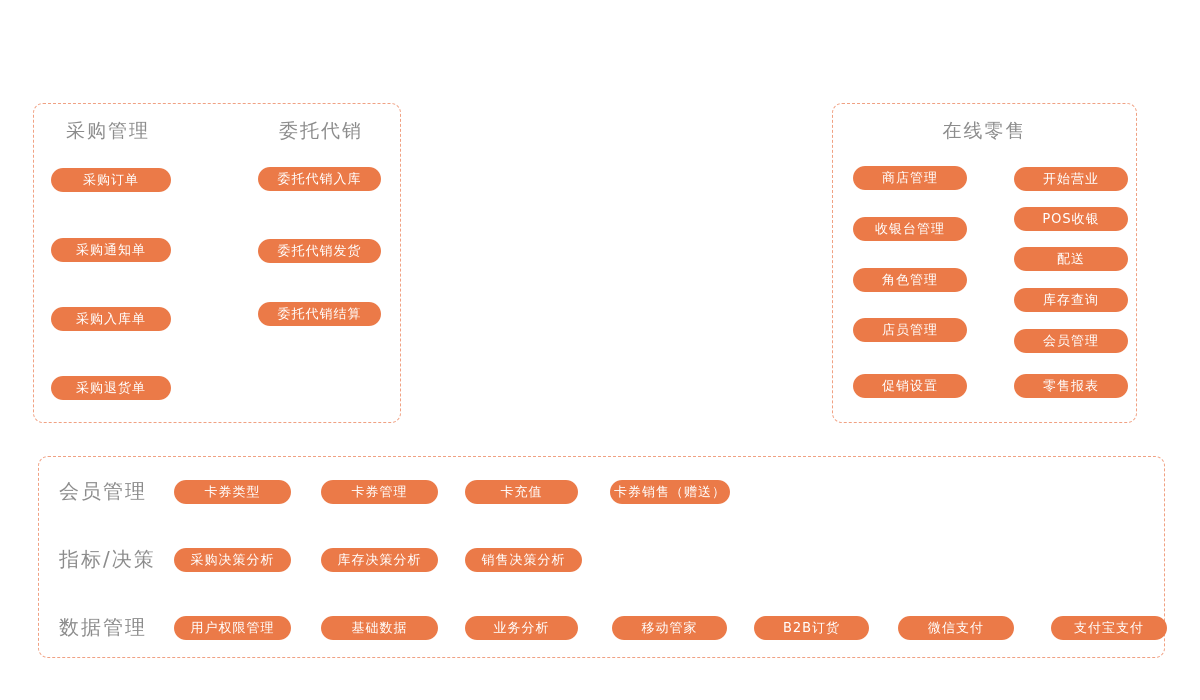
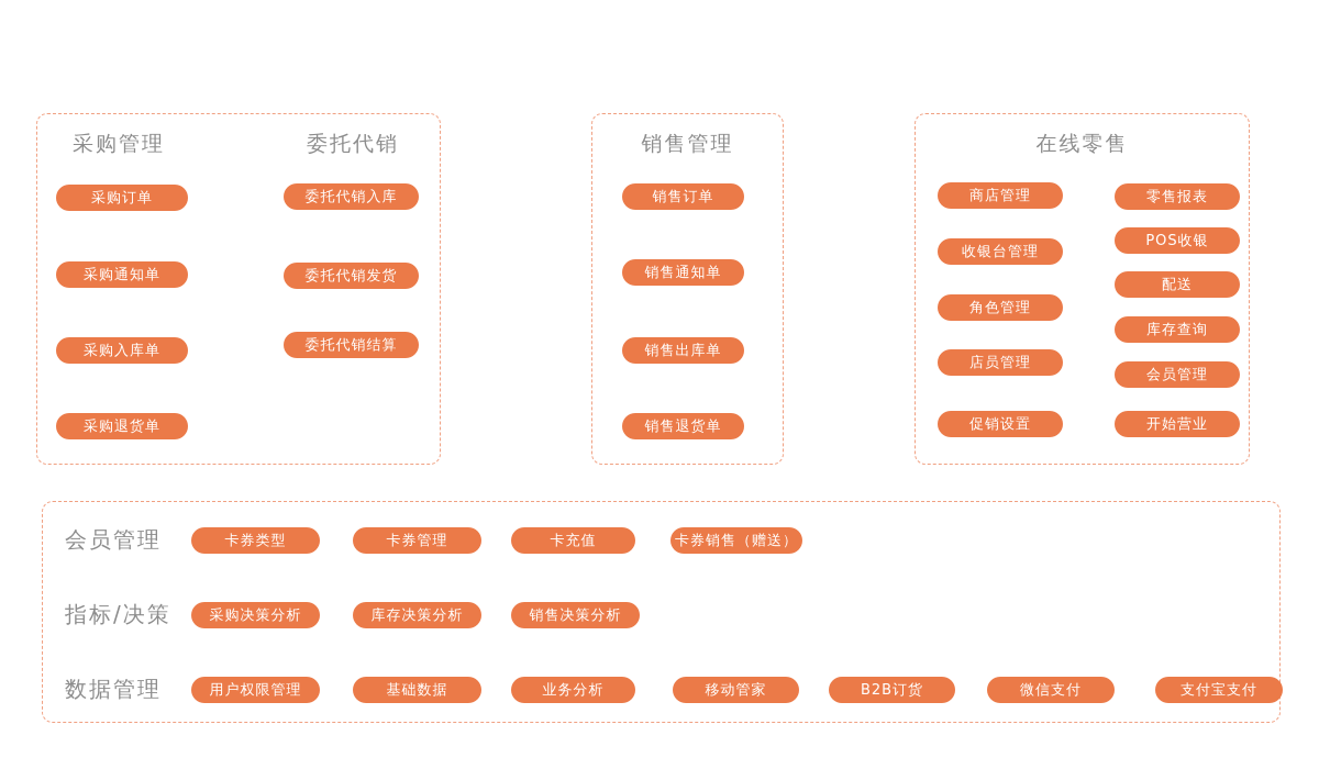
  采购管理
  委托代销
  采购订单
  采购通知单
  采购入库单
  采购退货单
  委托代销入库
  委托代销发货
  委托代销结算
+ 销售管理
+ 销售订单
+ 销售通知单
+ 销售出库单
+ 销售退货单
  在线零售
  商店管理
  收银台管理
  角色管理
  店员管理
  促销设置
- 开始营业
+ 零售报表
  POS收银
  配送
  库存查询
  会员管理
- 零售报表
+ 开始营业
  会员管理
  卡券类型
  卡券管理
  卡充值
  卡券销售（赠送）
  指标/决策
  采购决策分析
  库存决策分析
  销售决策分析
  数据管理
  用户权限管理
  基础数据
  业务分析
  移动管家
  B2B订货
  微信支付
  支付宝支付
